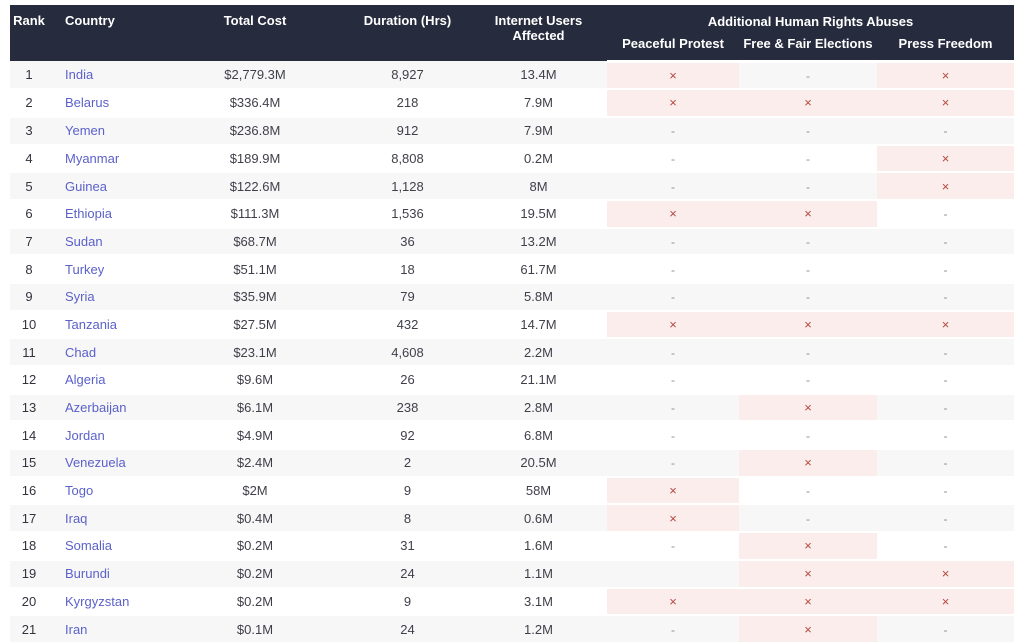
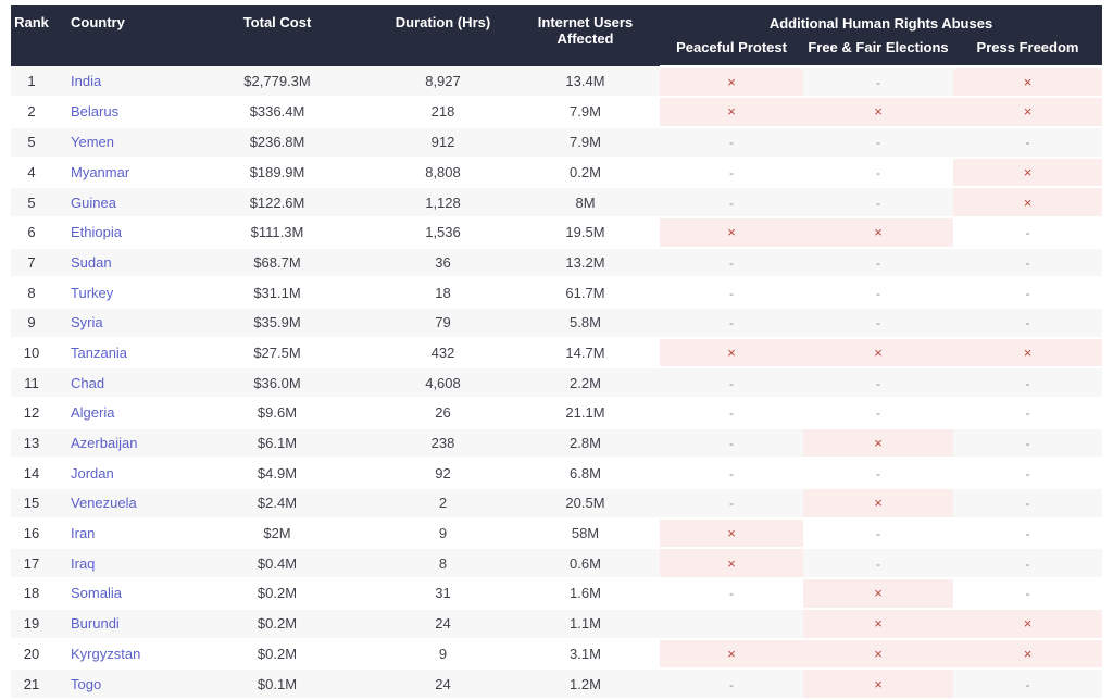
  Rank	Country	Total Cost	Duration (Hrs)	Internet Users Affected	Additional Human Rights Abuses
  Peaceful Protest	Free & Fair Elections	Press Freedom
  1	India	$2,779.3M	8,927	13.4M	×	-	×
  2	Belarus	$336.4M	218	7.9M	×	×	×
- 3	Yemen	$236.8M	912	7.9M	-	-	-
+ 5	Yemen	$236.8M	912	7.9M	-	-	-
  4	Myanmar	$189.9M	8,808	0.2M	-	-	×
  5	Guinea	$122.6M	1,128	8M	-	-	×
  6	Ethiopia	$111.3M	1,536	19.5M	×	×	-
  7	Sudan	$68.7M	36	13.2M	-	-	-
- 8	Turkey	$51.1M	18	61.7M	-	-	-
+ 8	Turkey	$31.1M	18	61.7M	-	-	-
  9	Syria	$35.9M	79	5.8M	-	-	-
  10	Tanzania	$27.5M	432	14.7M	×	×	×
- 11	Chad	$23.1M	4,608	2.2M	-	-	-
+ 11	Chad	$36.0M	4,608	2.2M	-	-	-
  12	Algeria	$9.6M	26	21.1M	-	-	-
  13	Azerbaijan	$6.1M	238	2.8M	-	×	-
  14	Jordan	$4.9M	92	6.8M	-	-	-
  15	Venezuela	$2.4M	2	20.5M	-	×	-
- 16	Togo	$2M	9	58M	×	-	-
+ 16	Iran	$2M	9	58M	×	-	-
  17	Iraq	$0.4M	8	0.6M	×	-	-
  18	Somalia	$0.2M	31	1.6M	-	×	-
  19	Burundi	$0.2M	24	1.1M		×	×
  20	Kyrgyzstan	$0.2M	9	3.1M	×	×	×
- 21	Iran	$0.1M	24	1.2M	-	×	-
+ 21	Togo	$0.1M	24	1.2M	-	×	-
